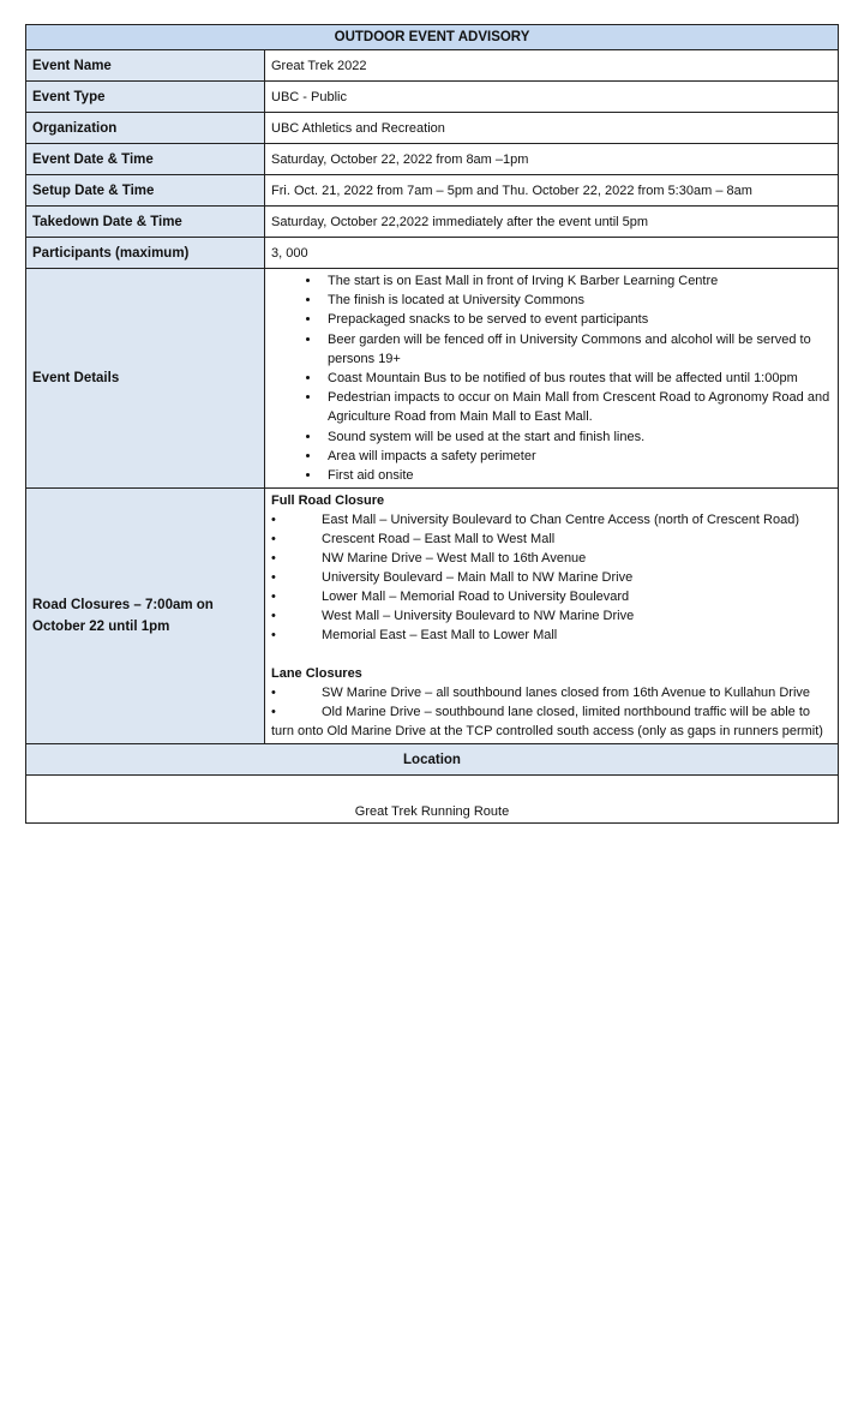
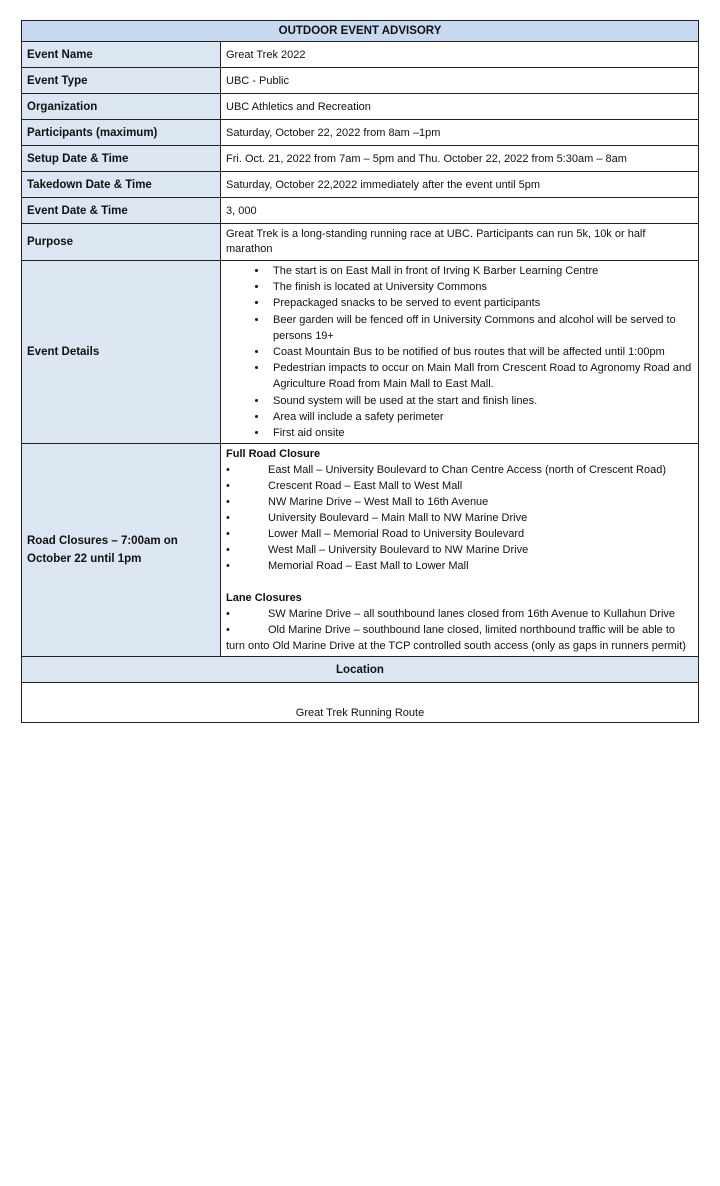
  OUTDOOR EVENT ADVISORY
  Event Name	Great Trek 2022
  Event Type	UBC - Public
  Organization	UBC Athletics and Recreation
- Event Date & Time	Saturday, October 22, 2022 from 8am –1pm
+ Participants (maximum)	Saturday, October 22, 2022 from 8am –1pm
  Setup Date & Time	Fri. Oct. 21, 2022 from 7am – 5pm and Thu. October 22, 2022 from 5:30am – 8am
  Takedown Date & Time	Saturday, October 22,2022 immediately after the event until 5pm
- Participants (maximum)	3, 000
+ Event Date & Time	3, 000
+ Purpose	Great Trek is a long-standing running race at UBC. Participants can run 5k, 10k or half marathon
- Event Details	The start is on East Mall in front of Irving K Barber Learning Centre The finish is located at University Commons Prepackaged snacks to be served to event participants Beer garden will be fenced off in University Commons and alcohol will be served to persons 19+ Coast Mountain Bus to be notified of bus routes that will be affected until 1:00pm Pedestrian impacts to occur on Main Mall from Crescent Road to Agronomy Road and Agriculture Road from Main Mall to East Mall. Sound system will be used at the start and finish lines. Area will impacts a safety perimeter First aid onsite
+ Event Details	The start is on East Mall in front of Irving K Barber Learning Centre The finish is located at University Commons Prepackaged snacks to be served to event participants Beer garden will be fenced off in University Commons and alcohol will be served to persons 19+ Coast Mountain Bus to be notified of bus routes that will be affected until 1:00pm Pedestrian impacts to occur on Main Mall from Crescent Road to Agronomy Road and Agriculture Road from Main Mall to East Mall. Sound system will be used at the start and finish lines. Area will include a safety perimeter First aid onsite
- Road Closures – 7:00am on October 22 until 1pm	Full Road Closure • East Mall – University Boulevard to Chan Centre Access (north of Crescent Road) • Crescent Road – East Mall to West Mall • NW Marine Drive – West Mall to 16th Avenue • University Boulevard – Main Mall to NW Marine Drive • Lower Mall – Memorial Road to University Boulevard • West Mall – University Boulevard to NW Marine Drive • Memorial East – East Mall to Lower Mall Lane Closures • SW Marine Drive – all southbound lanes closed from 16th Avenue to Kullahun Drive • Old Marine Drive – southbound lane closed, limited northbound traffic will be able to turn onto Old Marine Drive at the TCP controlled south access (only as gaps in runners permit)
+ Road Closures – 7:00am on October 22 until 1pm	Full Road Closure • East Mall – University Boulevard to Chan Centre Access (north of Crescent Road) • Crescent Road – East Mall to West Mall • NW Marine Drive – West Mall to 16th Avenue • University Boulevard – Main Mall to NW Marine Drive • Lower Mall – Memorial Road to University Boulevard • West Mall – University Boulevard to NW Marine Drive • Memorial Road – East Mall to Lower Mall Lane Closures • SW Marine Drive – all southbound lanes closed from 16th Avenue to Kullahun Drive • Old Marine Drive – southbound lane closed, limited northbound traffic will be able to turn onto Old Marine Drive at the TCP controlled south access (only as gaps in runners permit)
  Location
  Great Trek Running Route
